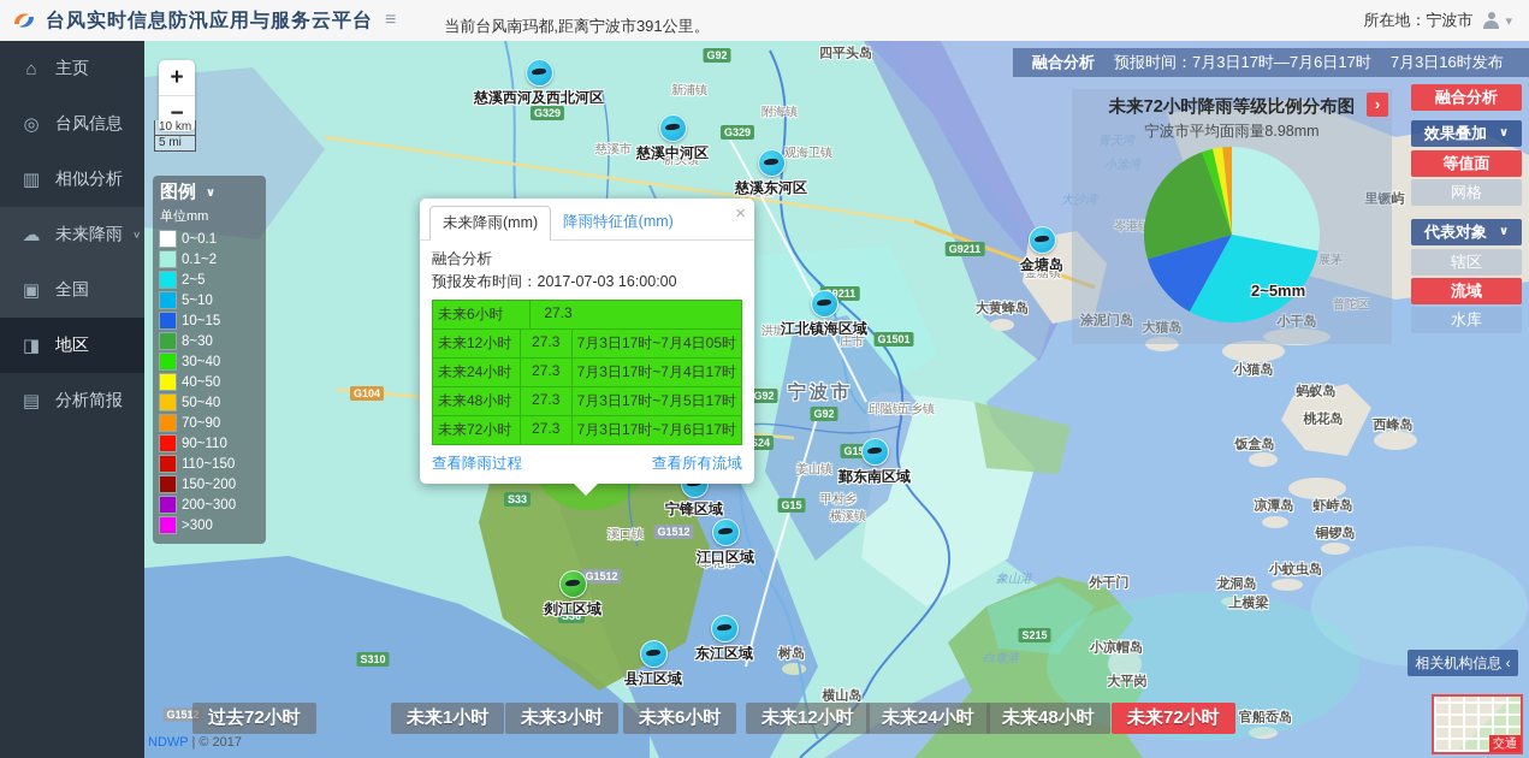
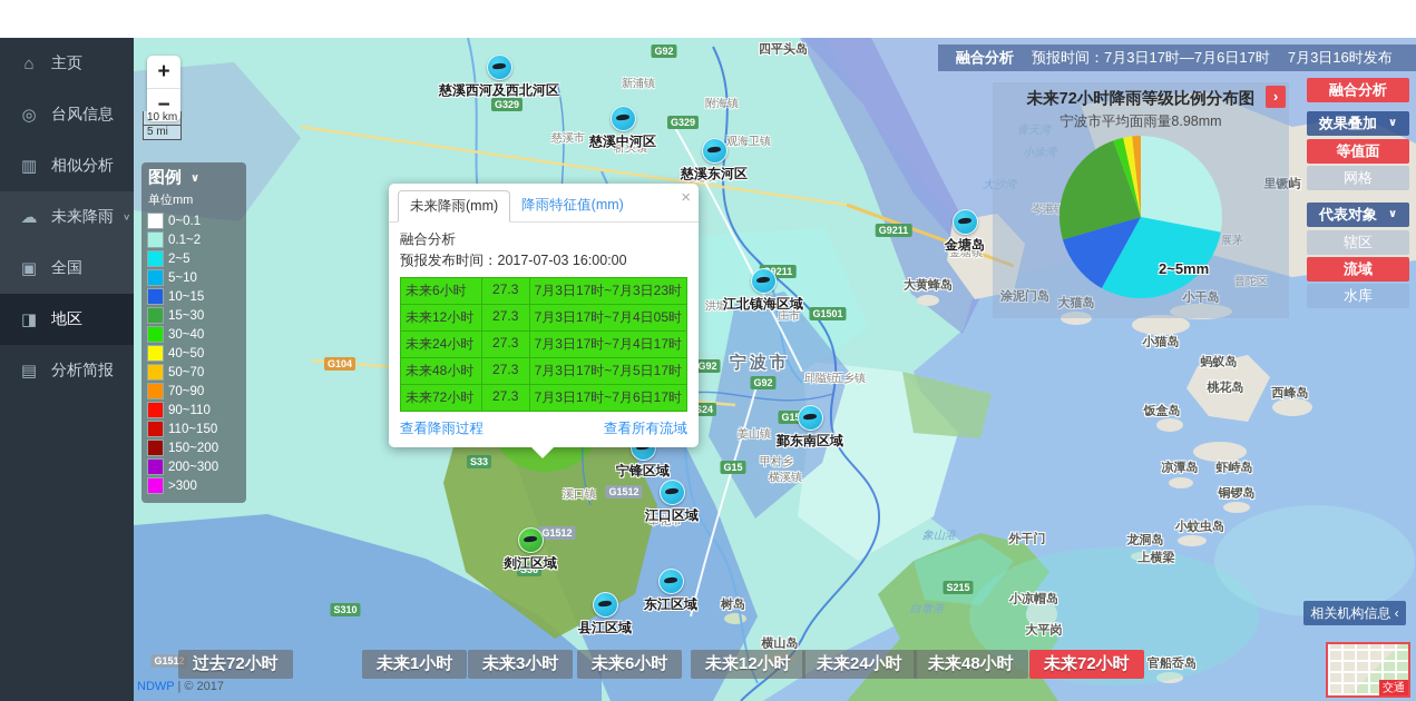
- 台风实时信息防汛应用与服务云平台
- ≡
- 当前台风南玛都,距离宁波市391公里。
- 所在地：宁波市
- ▾
  ⌂
  主页
  ◎
  台风信息
  ▥
  相似分析
  ☁
  未来降雨
  ∨
  ▣
  全国
  ◨
  地区
  ▤
  分析简报
  宁波市
  四平头岛
  里镢屿
  小猫岛
  蚂蚁岛
  桃花岛
  西峰岛
  饭盒岛
  凉潭岛
  虾峙岛
  铜锣岛
  小蚊虫岛
  龙洞岛
  上横梁
  外干门
  小凉帽岛
  大平岗
  官船岙岛
  涂泥门岛
  大猫岛
  小干岛
  大黄蜂岛
  横山岛
  树岛
  大沙湾
  象山港
  白墩港
  新浦镇
  附海镇
  观海卫镇
  桥头镇
  掌起镇
  慈溪市
  庄市
  洪塘
  邱隘镇
  五乡镇
  溪口镇
  甲村乡
  横溪镇
  姜山镇
  奉化市
  普陀区
  展茅
  岑港镇
  金塘镇
  G92
  G329
  G329
  G9211
  9211
  G1501
  G92
  G92
  G15
  S24
  S33
  S36
  S215
  S310
  G1512
  G1512
  G1512
  G104
  慈溪西河及西北河区
  慈溪中河区
  慈溪东河区
  江北镇海区域
  金塘岛
  鄞东南区域
  宁锋区域
  江口区域
  剡江区域
  东江区域
  县江区域
  +
  −
  10 km
  5 mi
  图例
  ∨
  单位mm
  0~0.1
  0.1~2
  2~5
  5~10
  10~15
- 8~30
+ 15~30
  30~40
  40~50
- 50~40
+ 50~70
  70~90
  90~110
  110~150
  150~200
  200~300
  >300
  融合分析
  预报时间：7月3日17时—7月6日17时
  7月3日16时发布
  未来72小时降雨等级比例分布图
  宁波市平均面雨量8.98mm
  ›
  2~5mm
  融合分析
  效果叠加
  ∨
  等值面
  网格
  代表对象
  ∨
  辖区
  流域
  水库
  相关机构信息 ‹
  交通
  未来降雨(mm)
  降雨特征值(mm)
  ×
  融合分析
  预报发布时间：2017-07-03 16:00:00
  未来6小时
  27.3
+ 7月3日17时~7月3日23时
  未来12小时
  27.3
  7月3日17时~7月4日05时
  未来24小时
  27.3
  7月3日17时~7月4日17时
  未来48小时
  27.3
  7月3日17时~7月5日17时
  未来72小时
  27.3
  7月3日17时~7月6日17时
  查看降雨过程
  查看所有流域
  过去72小时
  未来1小时
  未来3小时
  未来6小时
  未来12小时
  未来24小时
  未来48小时
  未来72小时
  NDWP | © 2017
